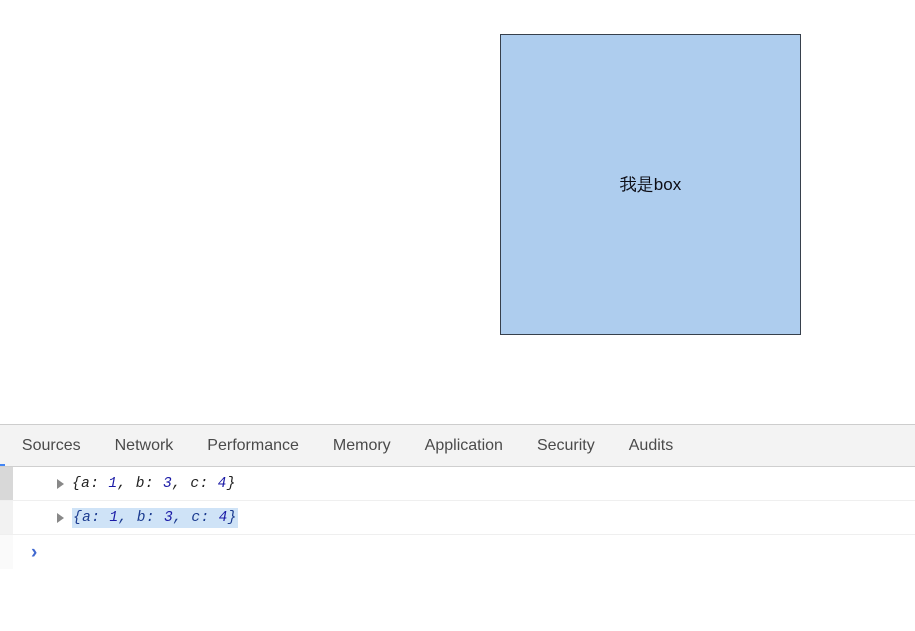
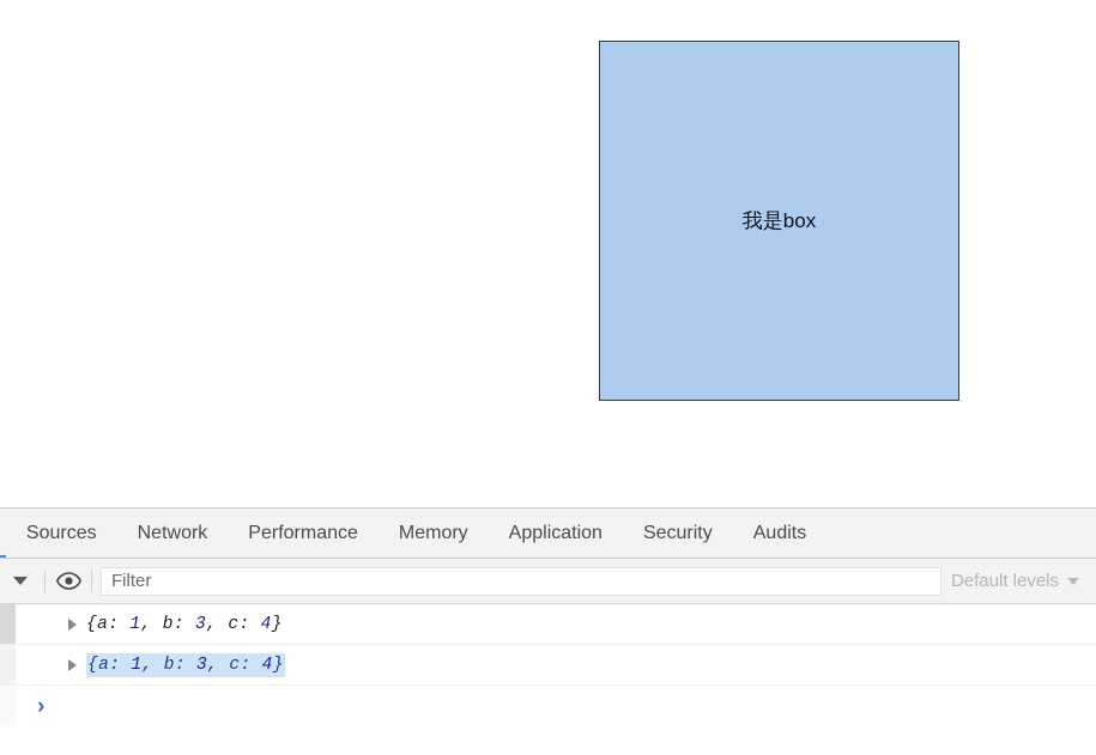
  我是box
  Sources
  Network
  Performance
  Memory
  Application
  Security
  Audits
+ Filter
+ Default levels
  {a: 1, b: 3, c: 4}
  {a: 1, b: 3, c: 4}
  ›
